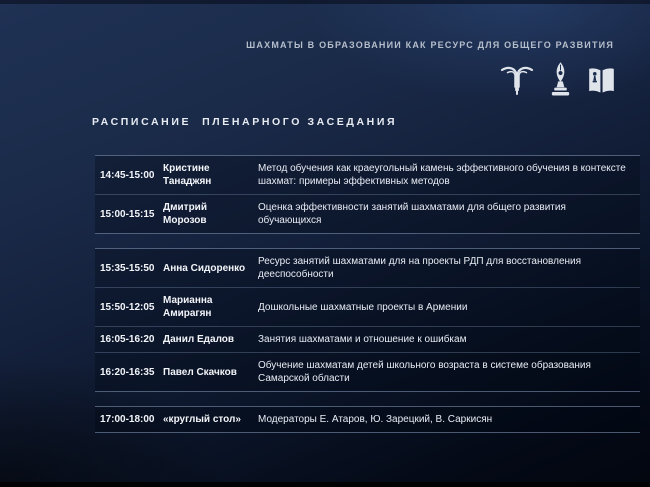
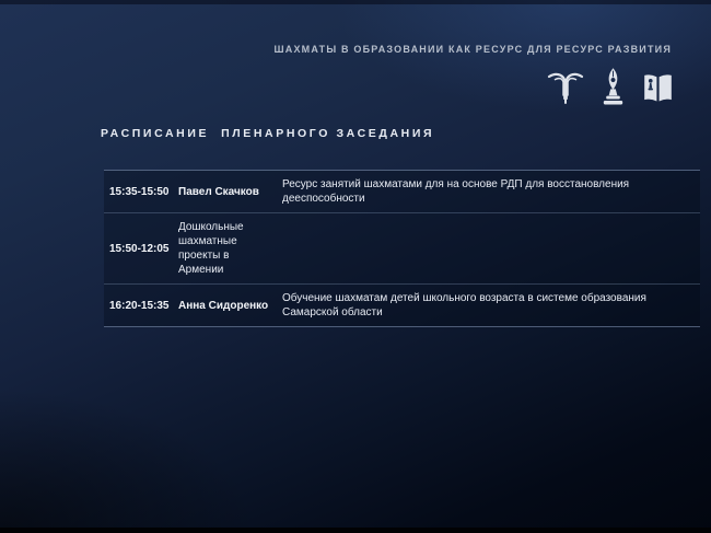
- ШАХМАТЫ В ОБРАЗОВАНИИ КАК РЕСУРС ДЛЯ ОБЩЕГО РАЗВИТИЯ
+ ШАХМАТЫ В ОБРАЗОВАНИИ КАК РЕСУРС ДЛЯ РЕСУРС РАЗВИТИЯ
  РАСПИСАНИЕ ПЛЕНАРНОГО ЗАСЕДАНИЯ
- 14:45-15:00
- Кристине Танаджян
- Метод обучения как краеугольный камень эффективного обучения в контексте шахмат: примеры эффективных методов
- 15:00-15:15
- Дмитрий Морозов
- Оценка эффективности занятий шахматами для общего развития обучающихся
  15:35-15:50
- Анна Сидоренко
+ Павел Скачков
- Ресурс занятий шахматами для на проекты РДП для восстановления дееспособности
+ Ресурс занятий шахматами для на основе РДП для восстановления дееспособности
  15:50-12:05
- Марианна Амирагян
  Дошкольные шахматные проекты в Армении
- 16:05-16:20
- Данил Едалов
- Занятия шахматами и отношение к ошибкам
- 16:20-16:35
+ 16:20-15:35
- Павел Скачков
+ Анна Сидоренко
  Обучение шахматам детей школьного возраста в системе образования Самарской области
- 17:00-18:00
- «круглый стол»
- Модераторы Е. Атаров, Ю. Зарецкий, В. Саркисян
